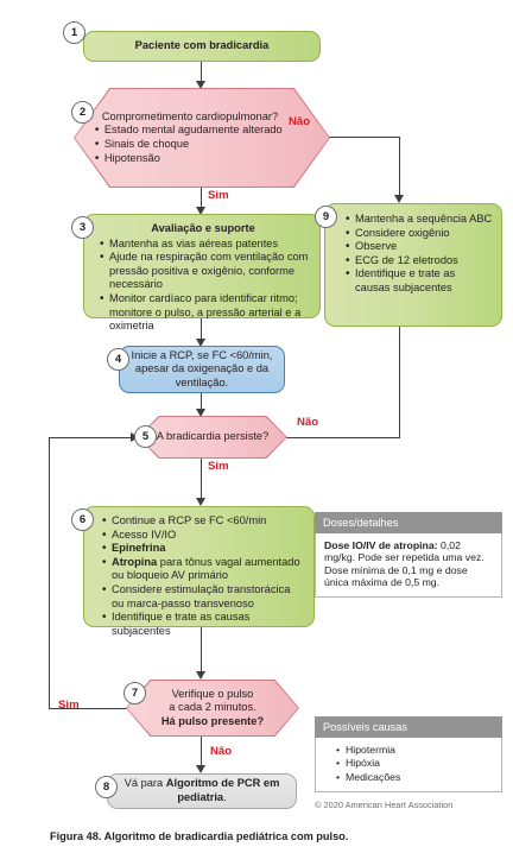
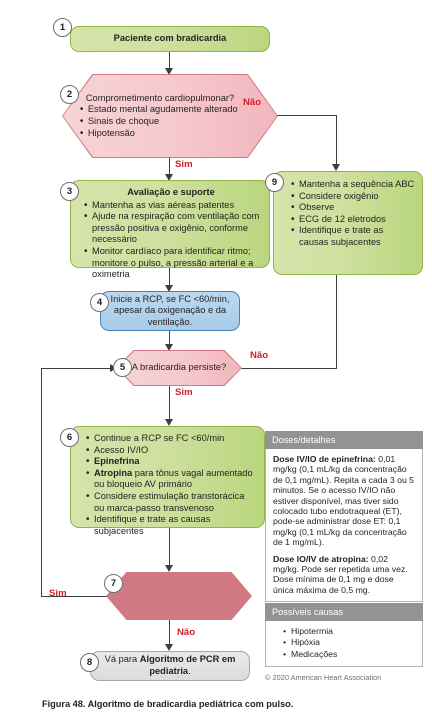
  1
  Paciente com bradicardia
  Comprometimento cardiopulmonar?
  Estado mental agudamente alterado
  Sinais de choque
  Hipotensão
  2
  Não
  Sim
  Avaliação e suporte
  Mantenha as vias aéreas patentes
  Ajude na respiração com ventilação com pressão positiva e oxigênio, conforme necessário
  Monitor cardíaco para identificar ritmo; monitore o pulso, a pressão arterial e a oximetria
  3
  Inicie a RCP, se FC <60/min, apesar da oxigenação e da ventilação.
  4
  A bradicardia persiste?
  5
  Não
  Sim
  Continue a RCP se FC <60/min
  Acesso IV/IO
  Epinefrina
  Atropina para tônus vagal aumentado ou bloqueio AV primário
  Considere estimulação transtorácica ou marca-passo transvenoso
  Identifique e trate as causas subjacentes
  6
- Verifique o pulso
- a cada 2 minutos.
- Há pulso presente?
  7
  Sim
  Não
  Vá para Algoritmo de PCR em pediatria.
  8
  Mantenha a sequência ABC
  Considere oxigênio
  Observe
  ECG de 12 eletrodos
  Identifique e trate as causas subjacentes
  9
  Doses/detalhes
+ Dose IV/IO de epinefrina: 0,01 mg/kg (0,1 mL/kg da concentração de 0,1 mg/mL). Repita a cada 3 ou 5 minutos. Se o acesso IV/IO não estiver disponível, mas tiver sido colocado tubo endotraqueal (ET), pode-se administrar dose ET: 0,1 mg/kg (0,1 mL/kg da concentração de 1 mg/mL).
  Dose IO/IV de atropina: 0,02 mg/kg. Pode ser repetida uma vez. Dose mínima de 0,1 mg e dose única máxima de 0,5 mg.
  Possíveis causas
  Hipotermia
  Hipóxia
  Medicações
  © 2020 American Heart Association
  Figura 48. Algoritmo de bradicardia pediátrica com pulso.
